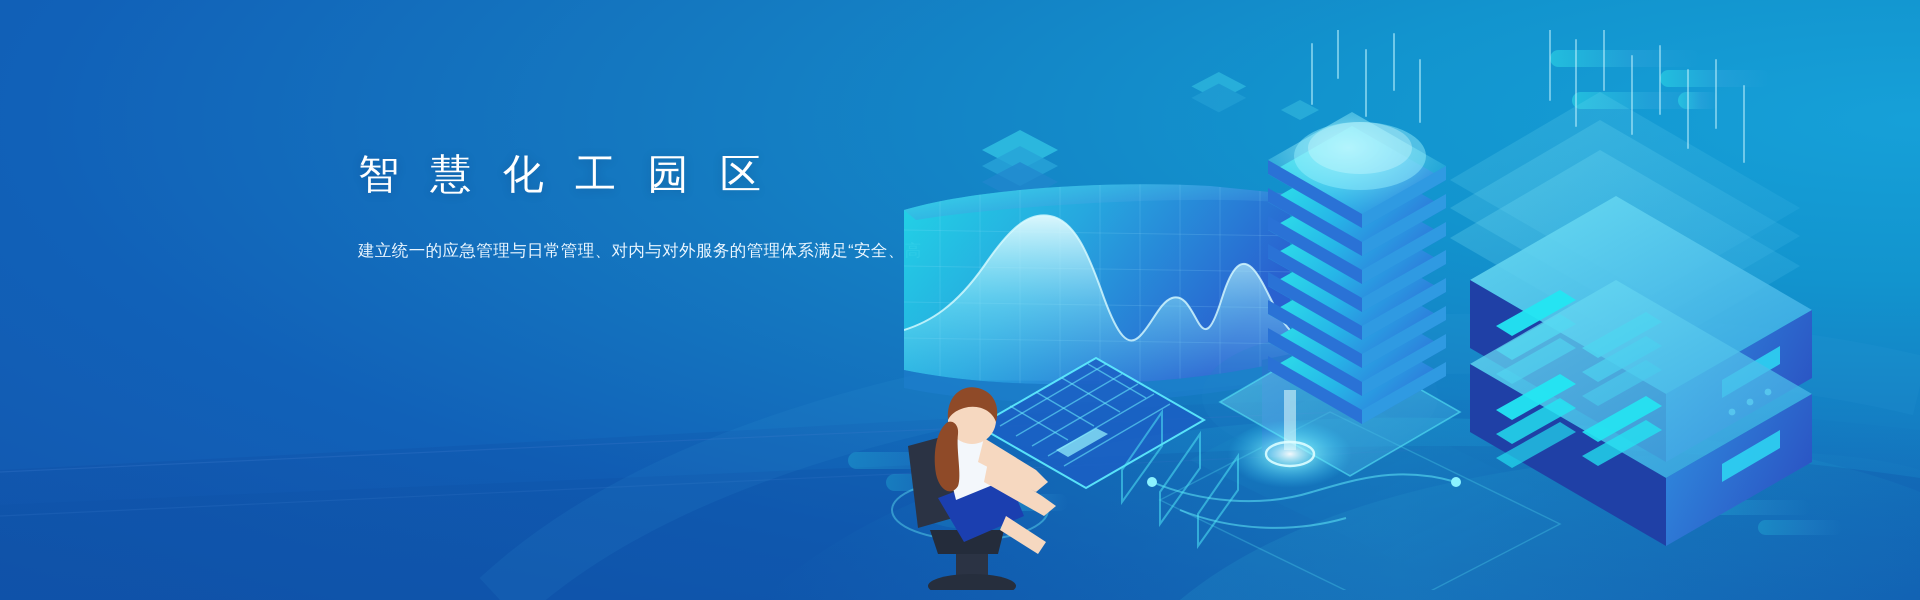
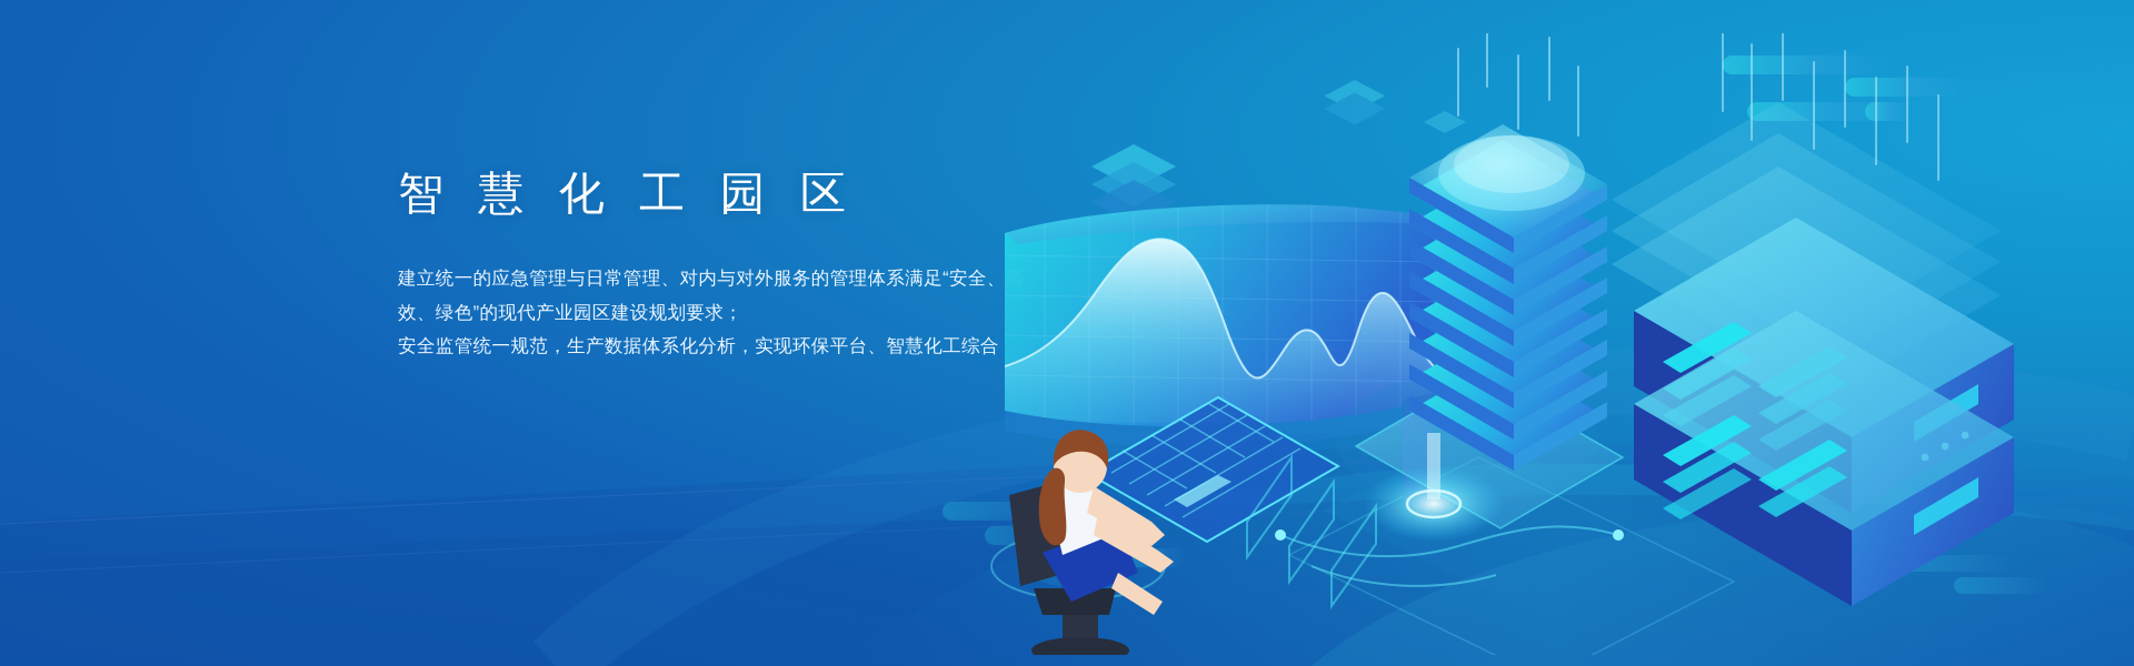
  智 慧 化 工 园 区
  建立统一的应急管理与日常管理、对内与对外服务的管理体系满足“安全、
+ 效、绿色”的现代产业园区建设规划要求；
+ 安全监管统一规范，生产数据体系化分析，实现环保平台、智慧化工综合
